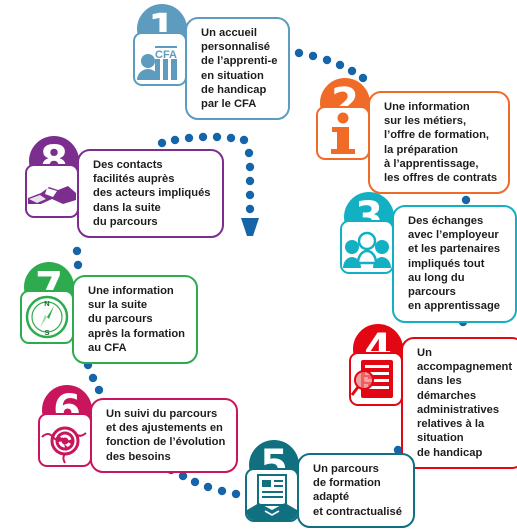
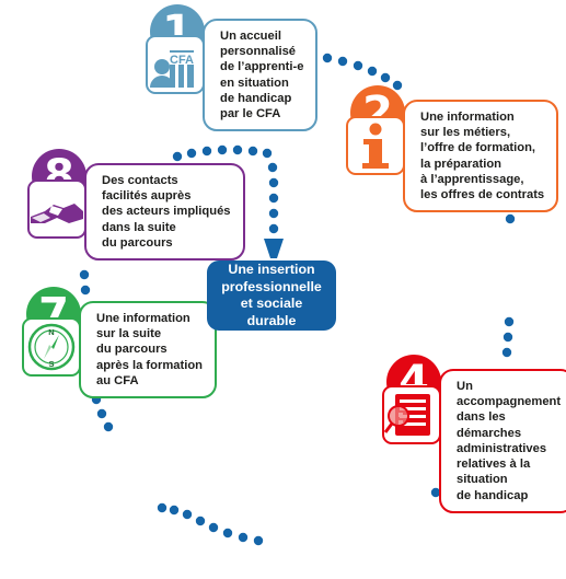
  1
  CFA
  Un accueil
  personnalisé
  de l’apprenti-e
  en situation
  de handicap
  par le CFA
  2
  Une information
  sur les métiers,
  l’offre de formation,
  la préparation
  à l’apprentissage,
  les offres de contrats
- 3
- Des échanges
- avec l’employeur
- et les partenaires
- impliqués tout
- au long du parcours
- en apprentissage
  4
  Un accompagnement
  dans les démarches
  administratives
  relatives à la situation
  de handicap
- 5
- Un parcours
- de formation
- adapté
- et contractualisé
- 6
- Un suivi du parcours
- et des ajustements en
- fonction de l’évolution
- des besoins
  7
  N
  S
  Une information
  sur la suite
  du parcours
  après la formation
  au CFA
  8
  Des contacts
  facilités auprès
  des acteurs impliqués
  dans la suite
  du parcours
+ Une insertion
+ professionnelle
+ et sociale
+ durable
